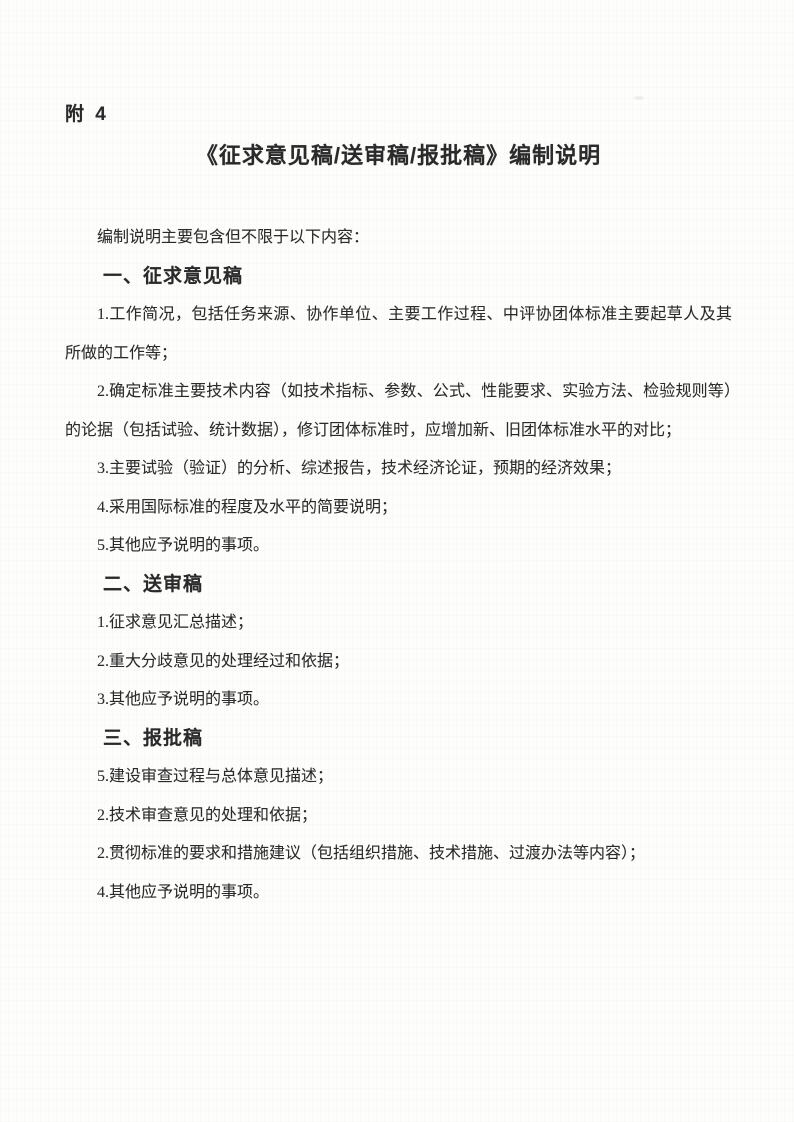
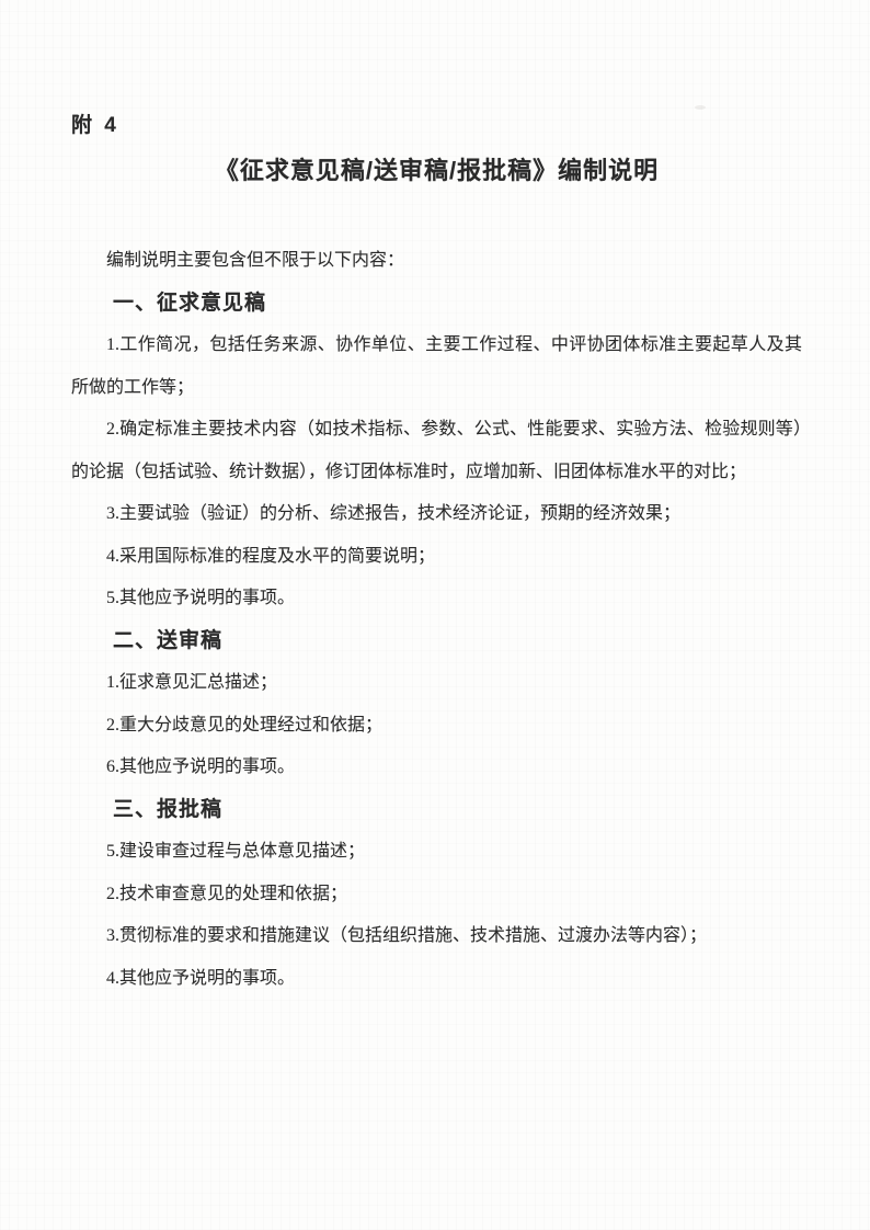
  附 4
  《征求意见稿/送审稿/报批稿》编制说明
  编制说明主要包含但不限于以下内容：
  一、征求意见稿
  1.工作简况，包括任务来源、协作单位、主要工作过程、中评协团体标准主要起草人及其所做的工作等；
  2.确定标准主要技术内容（如技术指标、参数、公式、性能要求、实验方法、检验规则等）的论据（包括试验、统计数据），修订团体标准时，应增加新、旧团体标准水平的对比；
  3.主要试验（验证）的分析、综述报告，技术经济论证，预期的经济效果；
  4.采用国际标准的程度及水平的简要说明；
  5.其他应予说明的事项。
  二、送审稿
  1.征求意见汇总描述；
  2.重大分歧意见的处理经过和依据；
- 3.其他应予说明的事项。
+ 6.其他应予说明的事项。
  三、报批稿
  5.建设审查过程与总体意见描述；
  2.技术审查意见的处理和依据；
- 2.贯彻标准的要求和措施建议（包括组织措施、技术措施、过渡办法等内容）；
+ 3.贯彻标准的要求和措施建议（包括组织措施、技术措施、过渡办法等内容）；
  4.其他应予说明的事项。
